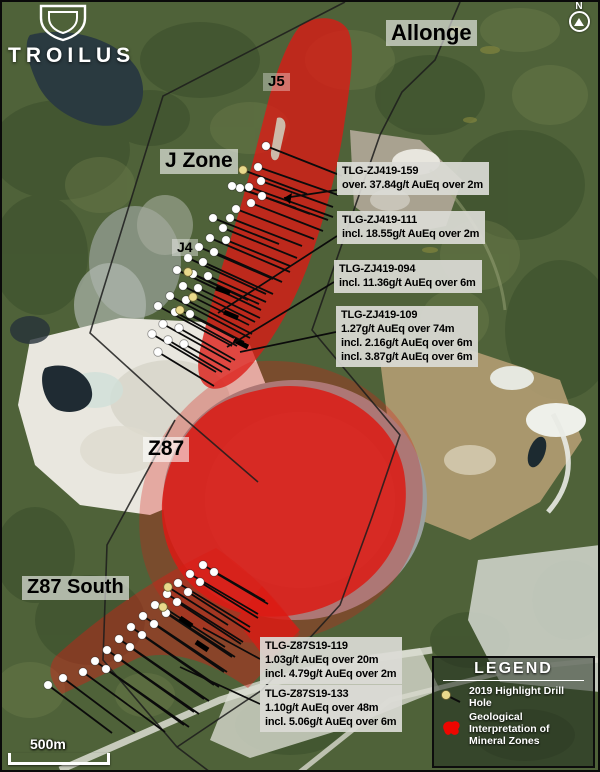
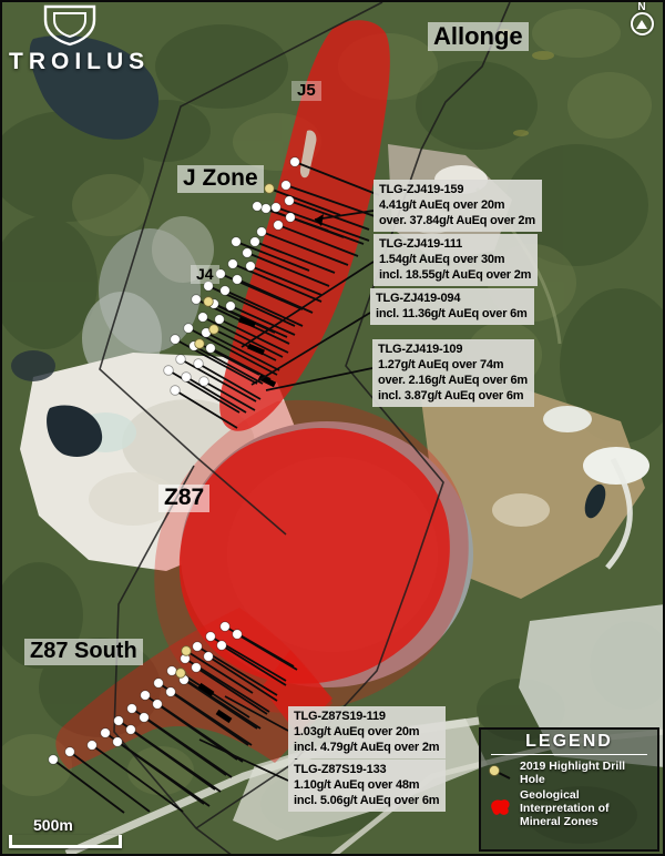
  TROILUS
  N
  Allonge
  J5
  J Zone
  J4
  Z87
  Z87 South
  TLG-ZJ419-159
+ 4.41g/t AuEq over 20m
  over. 37.84g/t AuEq over 2m
  TLG-ZJ419-111
+ 1.54g/t AuEq over 30m
  incl. 18.55g/t AuEq over 2m
  TLG-ZJ419-094
  incl. 11.36g/t AuEq over 6m
  TLG-ZJ419-109
  1.27g/t AuEq over 74m
- incl. 2.16g/t AuEq over 6m
+ over. 2.16g/t AuEq over 6m
  incl. 3.87g/t AuEq over 6m
  TLG-Z87S19-119
  1.03g/t AuEq over 20m
  incl. 4.79g/t AuEq over 2m
  TLG-Z87S19-133
  1.10g/t AuEq over 48m
  incl. 5.06g/t AuEq over 6m
  LEGEND
  2019 Highlight Drill Hole
  Geological Interpretation of Mineral Zones
  500m
